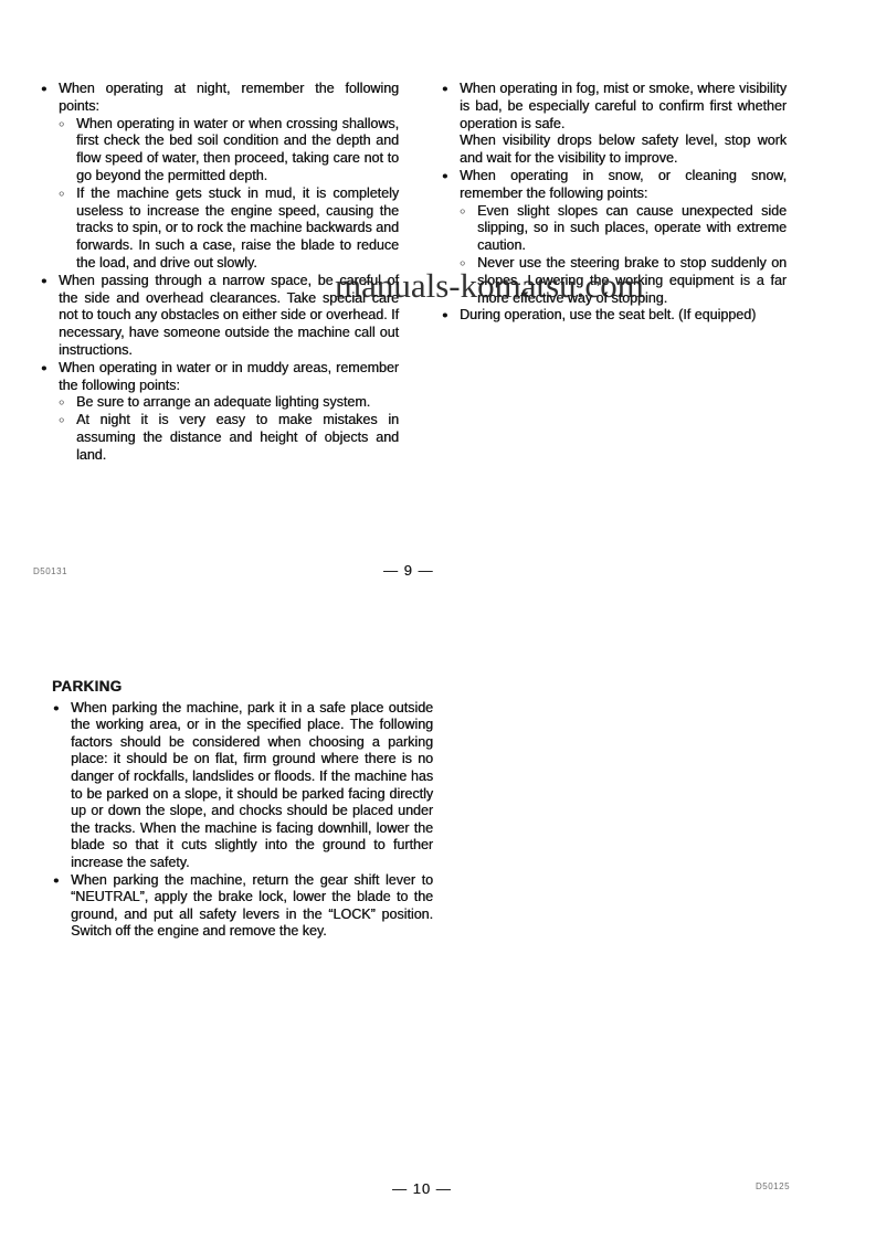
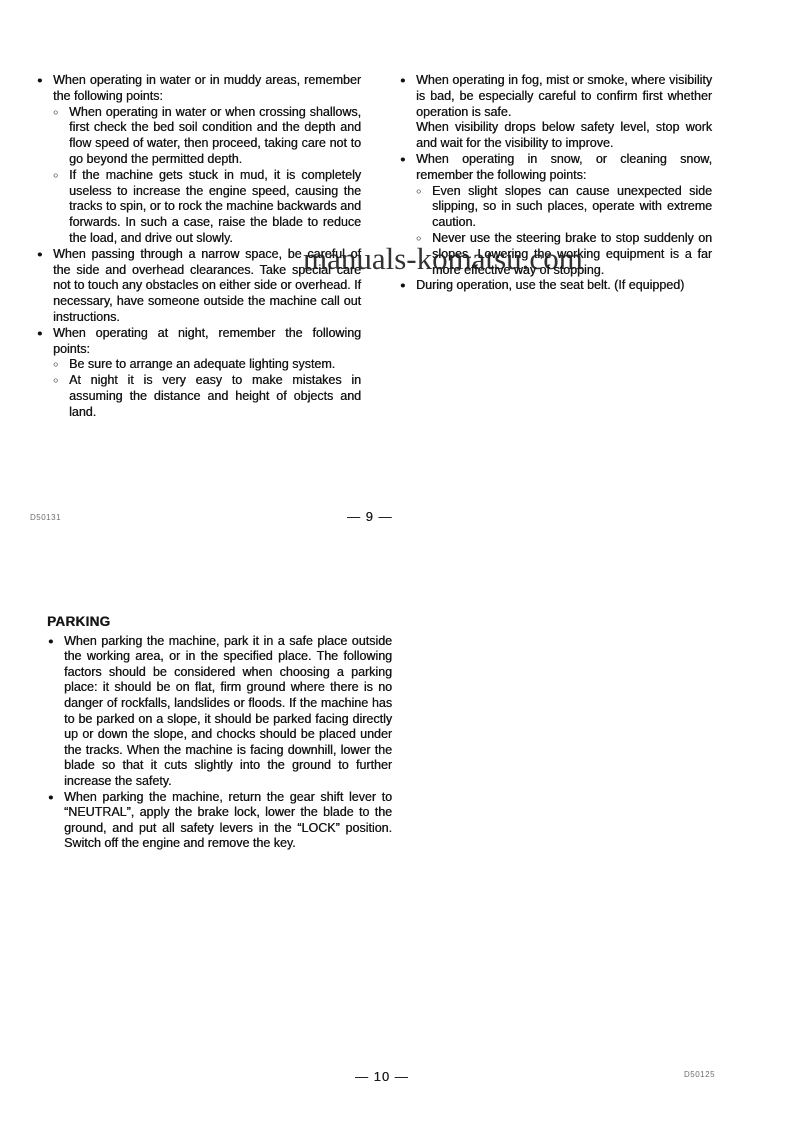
  ●
- When operating at night, remember the following points:
+ When operating in water or in muddy areas, remember the following points:
  ○
  When operating in water or when crossing shallows, first check the bed soil condition and the depth and flow speed of water, then proceed, taking care not to go beyond the permitted depth.
  ○
  If the machine gets stuck in mud, it is completely useless to increase the engine speed, causing the tracks to spin, or to rock the machine backwards and forwards. In such a case, raise the blade to reduce the load, and drive out slowly.
  ●
  When passing through a narrow space, be careful of the side and overhead clearances. Take special care not to touch any obstacles on either side or overhead. If necessary, have someone outside the machine call out instructions.
  ●
- When operating in water or in muddy areas, remember the following points:
+ When operating at night, remember the following points:
  ○
  Be sure to arrange an adequate lighting system.
  ○
  At night it is very easy to make mistakes in assuming the distance and height of objects and land.
  ●
  When operating in fog, mist or smoke, where visibility is bad, be especially careful to confirm first whether operation is safe.
  When visibility drops below safety level, stop work and wait for the visibility to improve.
  ●
  When operating in snow, or cleaning snow, remember the following points:
  ○
  Even slight slopes can cause unexpected side slipping, so in such places, operate with extreme caution.
  ○
  Never use the steering brake to stop suddenly on slopes. Lowering the working equipment is a far more effective way of stopping.
  ●
  During operation, use the seat belt. (If equipped)
  manuals-komatsu.com
  D50131
  — 9 —
  PARKING
  ●
  When parking the machine, park it in a safe place outside the working area, or in the specified place. The following factors should be considered when choosing a parking place: it should be on flat, firm ground where there is no danger of rockfalls, landslides or floods. If the machine has to be parked on a slope, it should be parked facing directly up or down the slope, and chocks should be placed under the tracks. When the machine is facing downhill, lower the blade so that it cuts slightly into the ground to further increase the safety.
  ●
  When parking the machine, return the gear shift lever to “NEUTRAL”, apply the brake lock, lower the blade to the ground, and put all safety levers in the “LOCK” position. Switch off the engine and remove the key.
  — 10 —
  D50125
